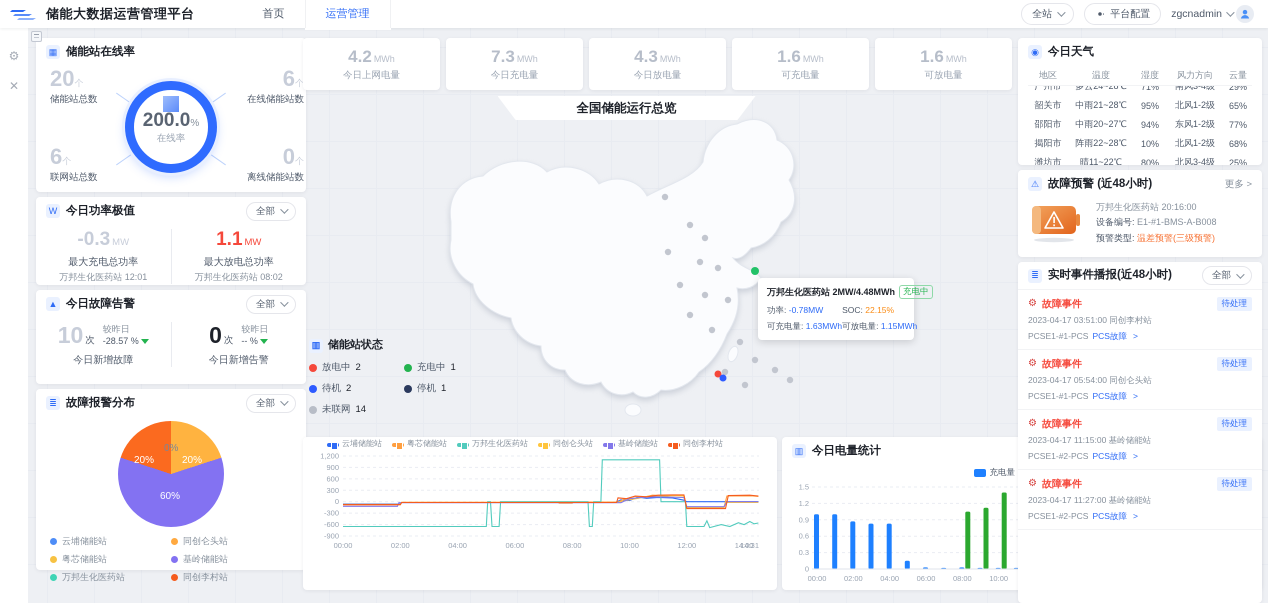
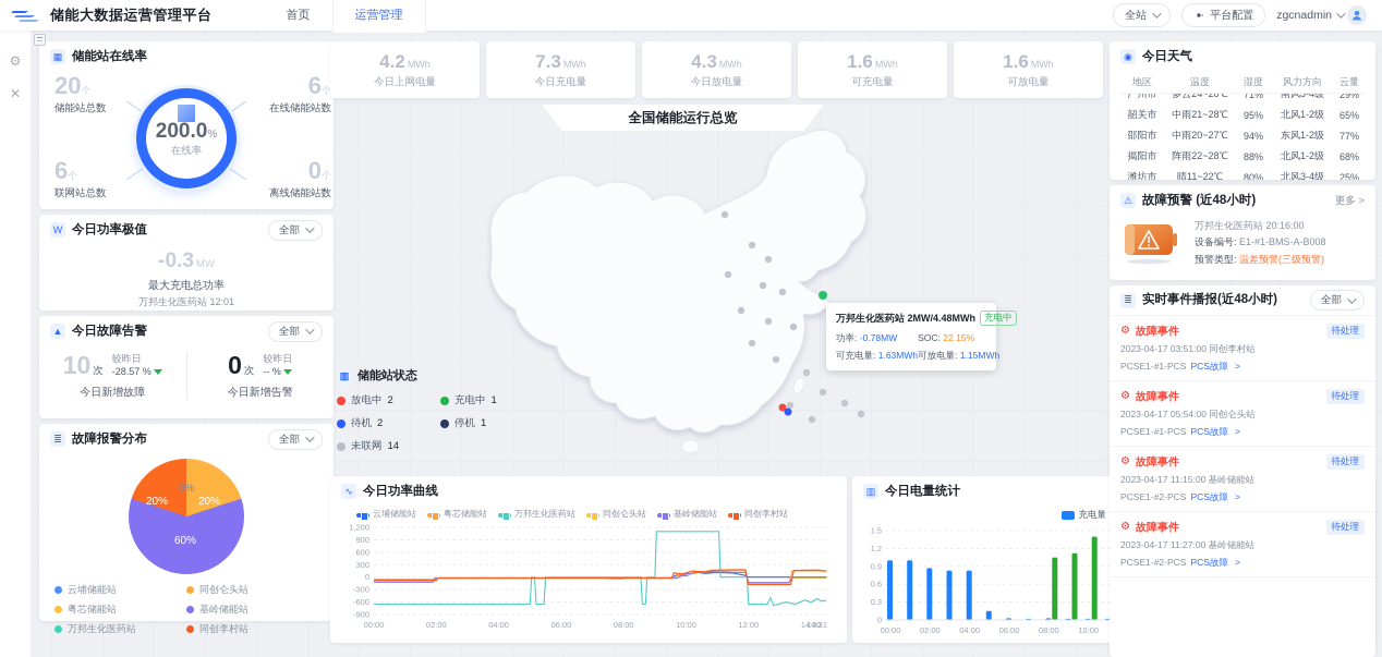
  储能大数据运营管理平台
  首页
  运营管理
  全站
  平台配置
  zgcnadmin
  ⚙
  ✕
  ▦
  储能站在线率
  20个
  储能站总数
  6个
  在线储能站数
  6个
  联网站总数
  0个
  离线储能站数
  200.0%
  在线率
  W
  今日功率极值
  全部
  -0.3 MW
  最大充电总功率
  万邦生化医药站 12:01
- 1.1 MW
- 最大放电总功率
- 万邦生化医药站 08:02
  ▲
  今日故障告警
  全部
  10 次
  较昨日
  -28.57 %
  今日新增故障
  0 次
  较昨日
  -- %
  今日新增告警
  ≣
  故障报警分布
  全部
  20%
  0%
  20%
  60%
  云埔储能站
  同创仑头站
  粤芯储能站
  基岭储能站
  万邦生化医药站
  同创李村站
  4.2 MWh
  今日上网电量
  7.3 MWh
  今日充电量
  4.3 MWh
  今日放电量
  1.6 MWh
  可充电量
  1.6 MWh
  可放电量
  全国储能运行总览
  万邦生化医药站 2MW/4.48MWh
  充电中
  功率: -0.78MW
  SOC: 22.15%
  可充电量: 1.63MWh
  可放电量: 1.15MWh
  ▥
  储能站状态
  放电中
  2
  充电中
  1
  待机
  2
  停机
  1
  未联网
  14
+ ∿
+ 今日功率曲线
  云埔储能站
  粤芯储能站
  万邦生化医药站
  同创仑头站
  基岭储能站
  同创李村站
  1,200
  900
  600
  300
  0
  -300
  -600
  -900
  00:00
  02:00
  04:00
  06:00
  08:00
  10:00
  12:00
  14:00
  14:31
  ▥
  今日电量统计
  充电量
  0
  0.3
  0.6
  0.9
  1.2
  1.5
  00:00
  02:00
  04:00
  06:00
  08:00
  10:00
  ◉
  今日天气
  地区
  温度
  湿度
  风力方向
  云量
  广州市
  多云24~28℃
  71%
  南风3-4级
  29%
  韶关市
  中雨21~28℃
  95%
  北风1-2级
  65%
  邵阳市
  中雨20~27℃
  94%
  东风1-2级
  77%
  揭阳市
  阵雨22~28℃
- 10%
+ 88%
  北风1-2级
  68%
  潍坊市
  晴11~22℃
  80%
  北风3-4级
  25%
  ⚠
  故障预警 (近48小时)
  更多 >
  万邦生化医药站 20:16:00
  设备编号: E1-#1-BMS-A-B008
  预警类型: 温差预警(三级预警)
  ≣
  实时事件播报(近48小时)
  全部
  ⚙
  故障事件
  待处理
  2023-04-17 03:51:00 同创李村站
  PCSE1-#1-PCS PCS故障 >
  ⚙
  故障事件
  待处理
  2023-04-17 05:54:00 同创仑头站
  PCSE1-#1-PCS PCS故障 >
  ⚙
  故障事件
  待处理
  2023-04-17 11:15:00 基岭储能站
  PCSE1-#2-PCS PCS故障 >
  ⚙
  故障事件
  待处理
  2023-04-17 11:27:00 基岭储能站
  PCSE1-#2-PCS PCS故障 >
